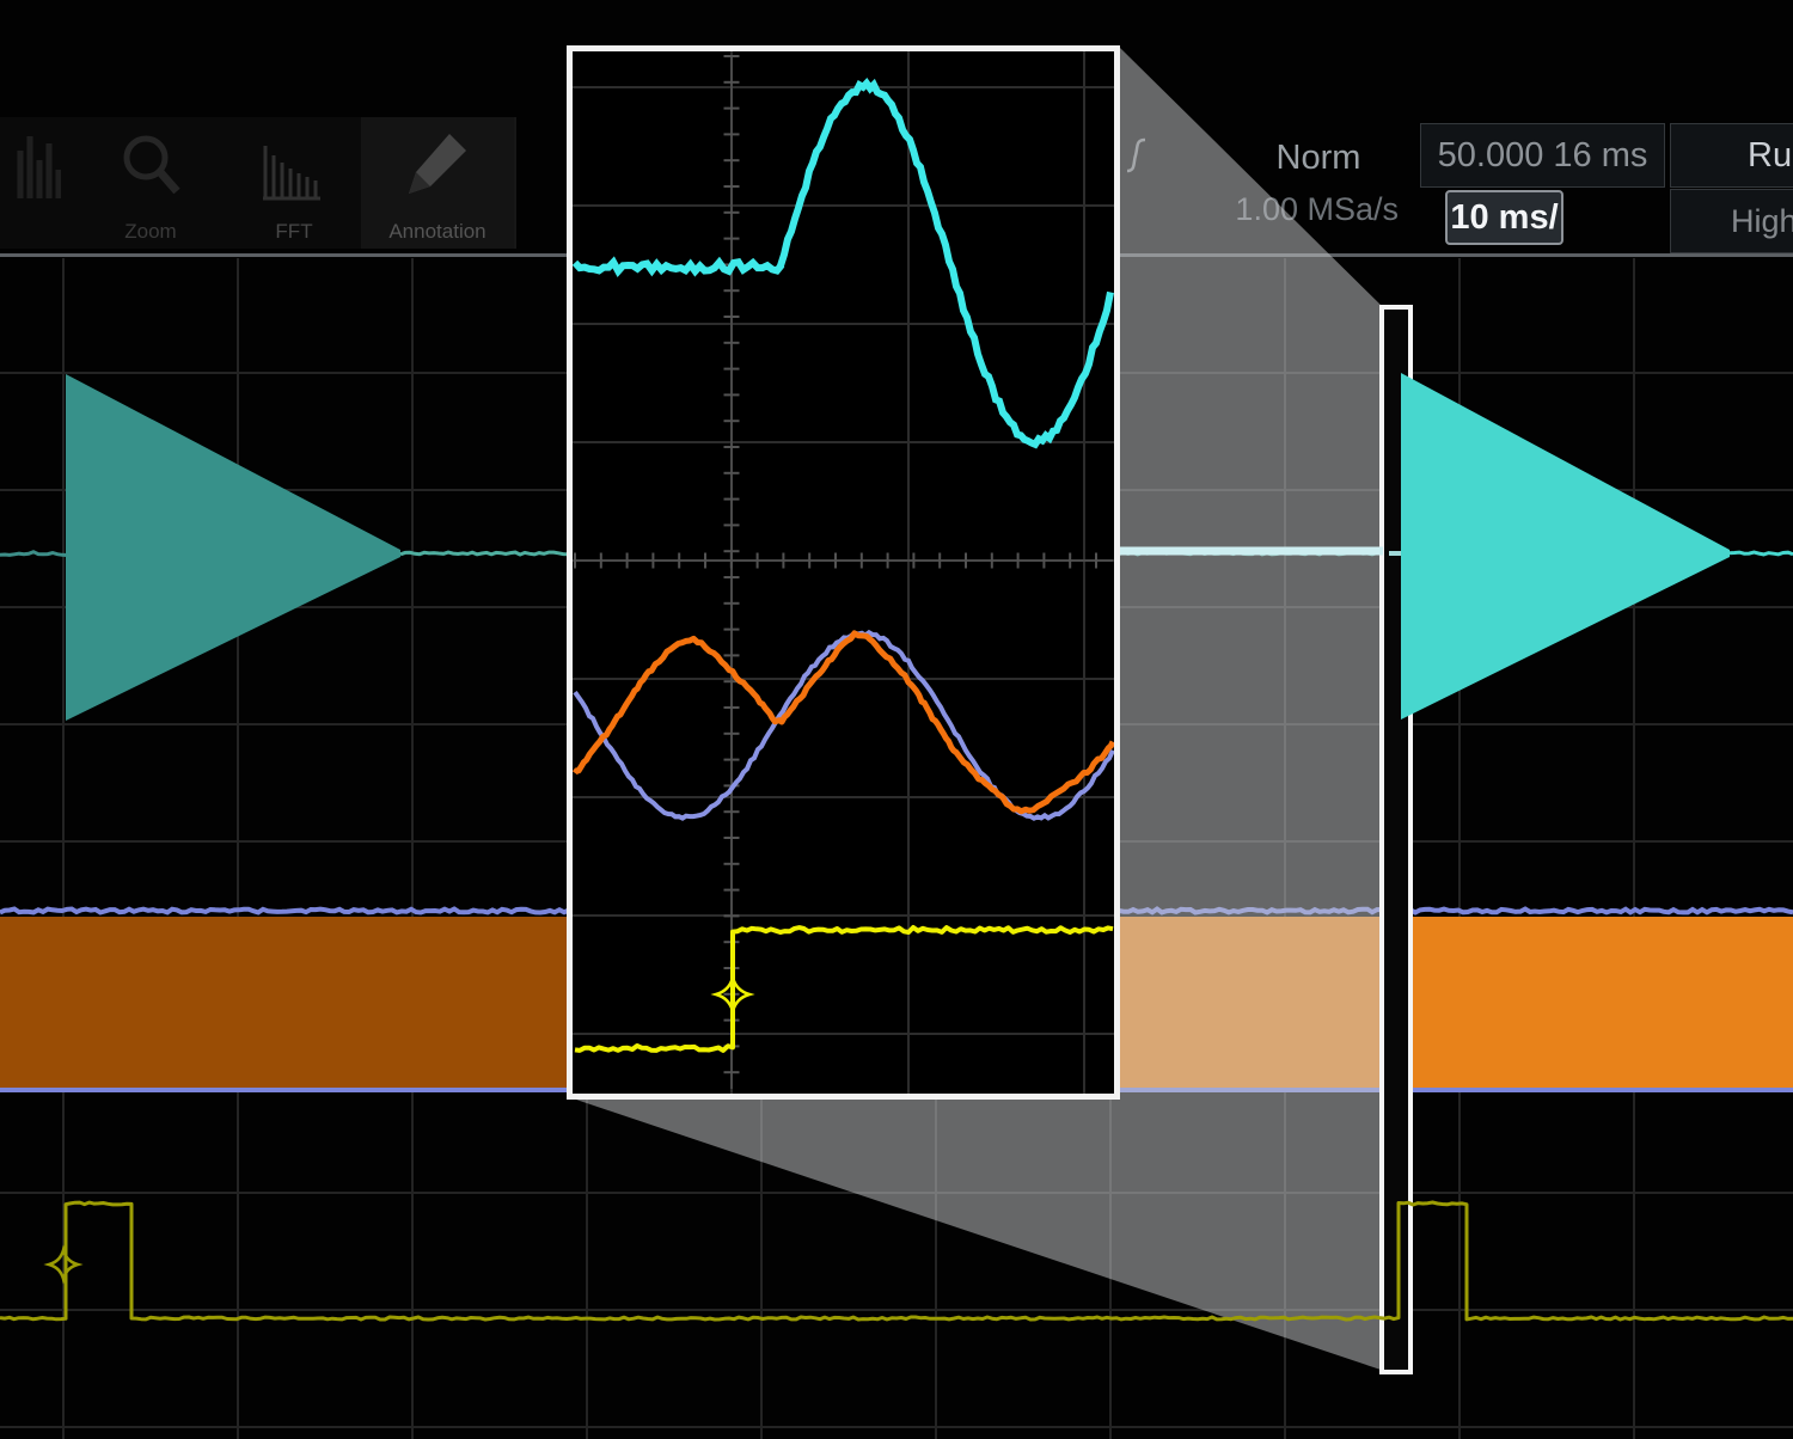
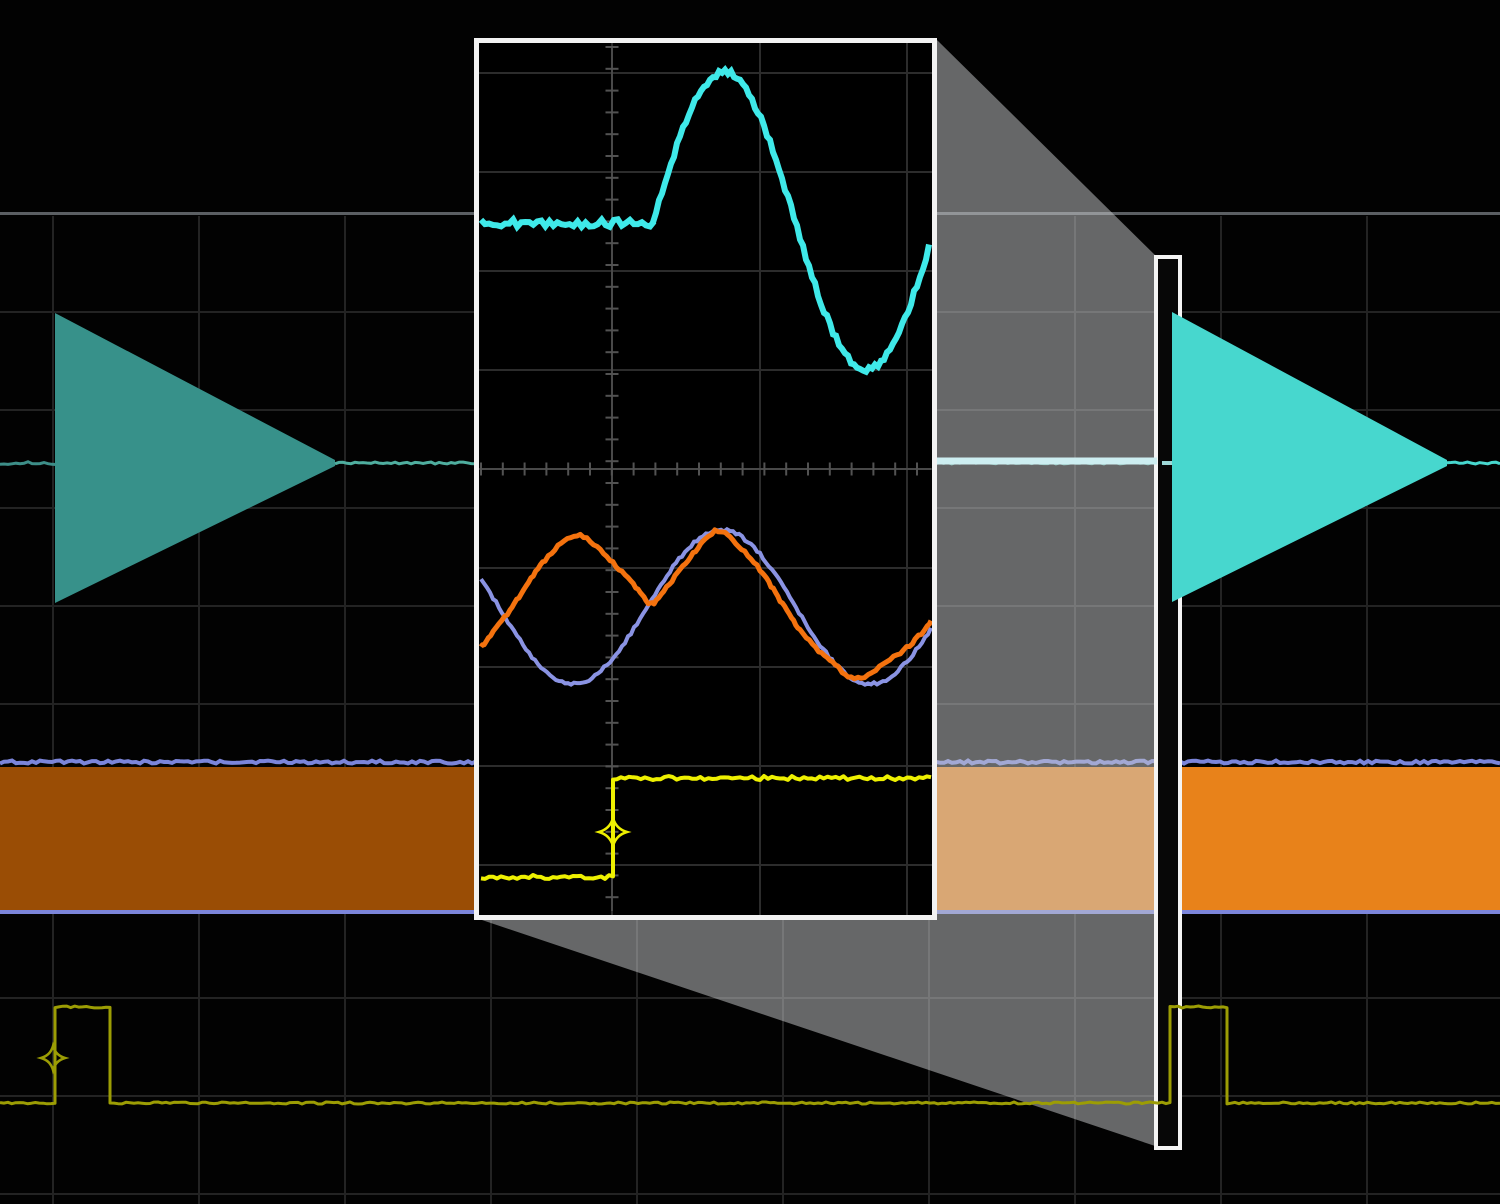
- Zoom
- FFT
- Annotation
- Norm
- 50.000 16 ms
- Ru
- 1.00 MSa/s
- 10 ms/
- High
